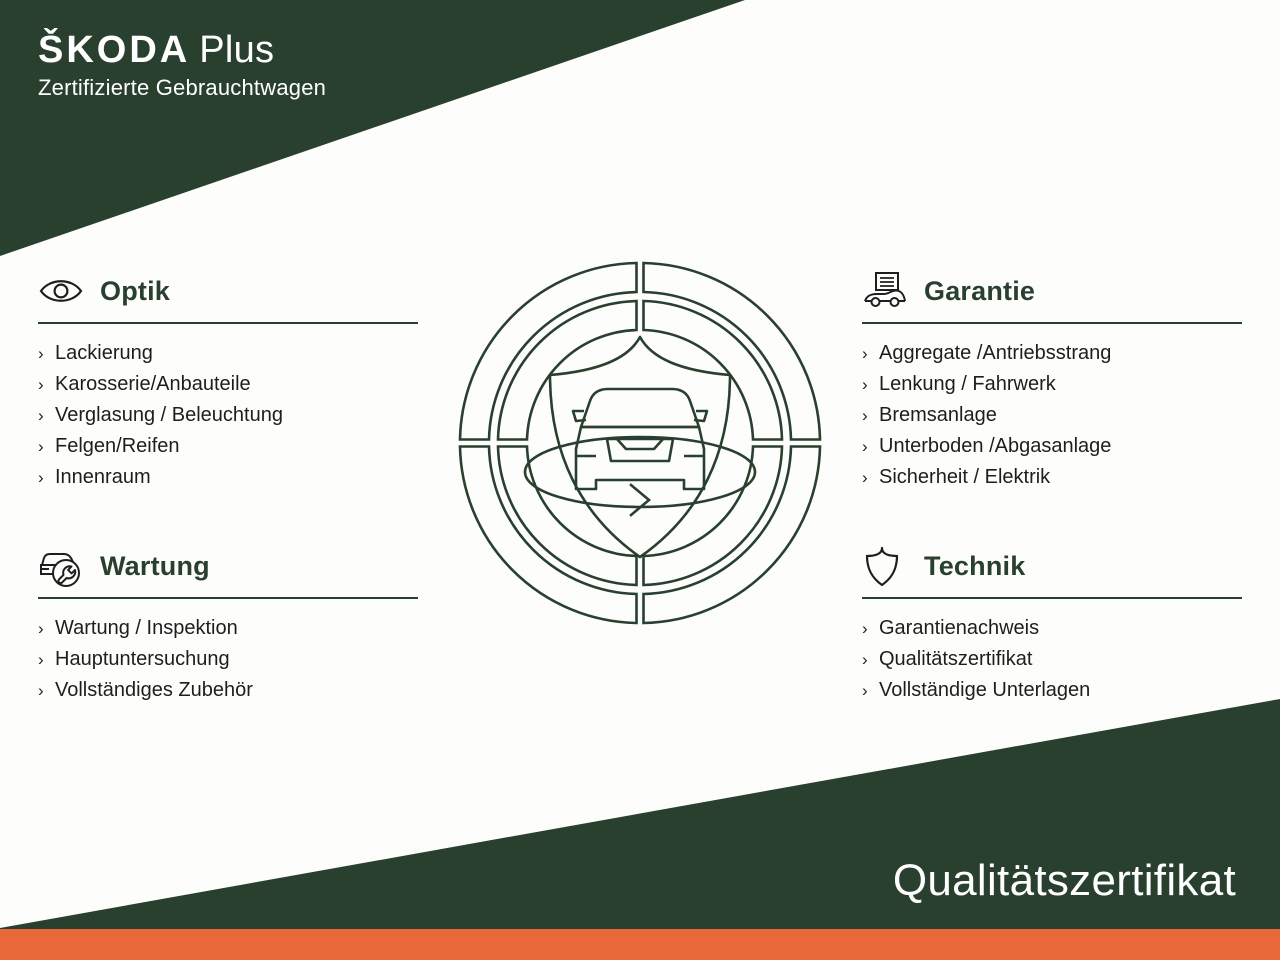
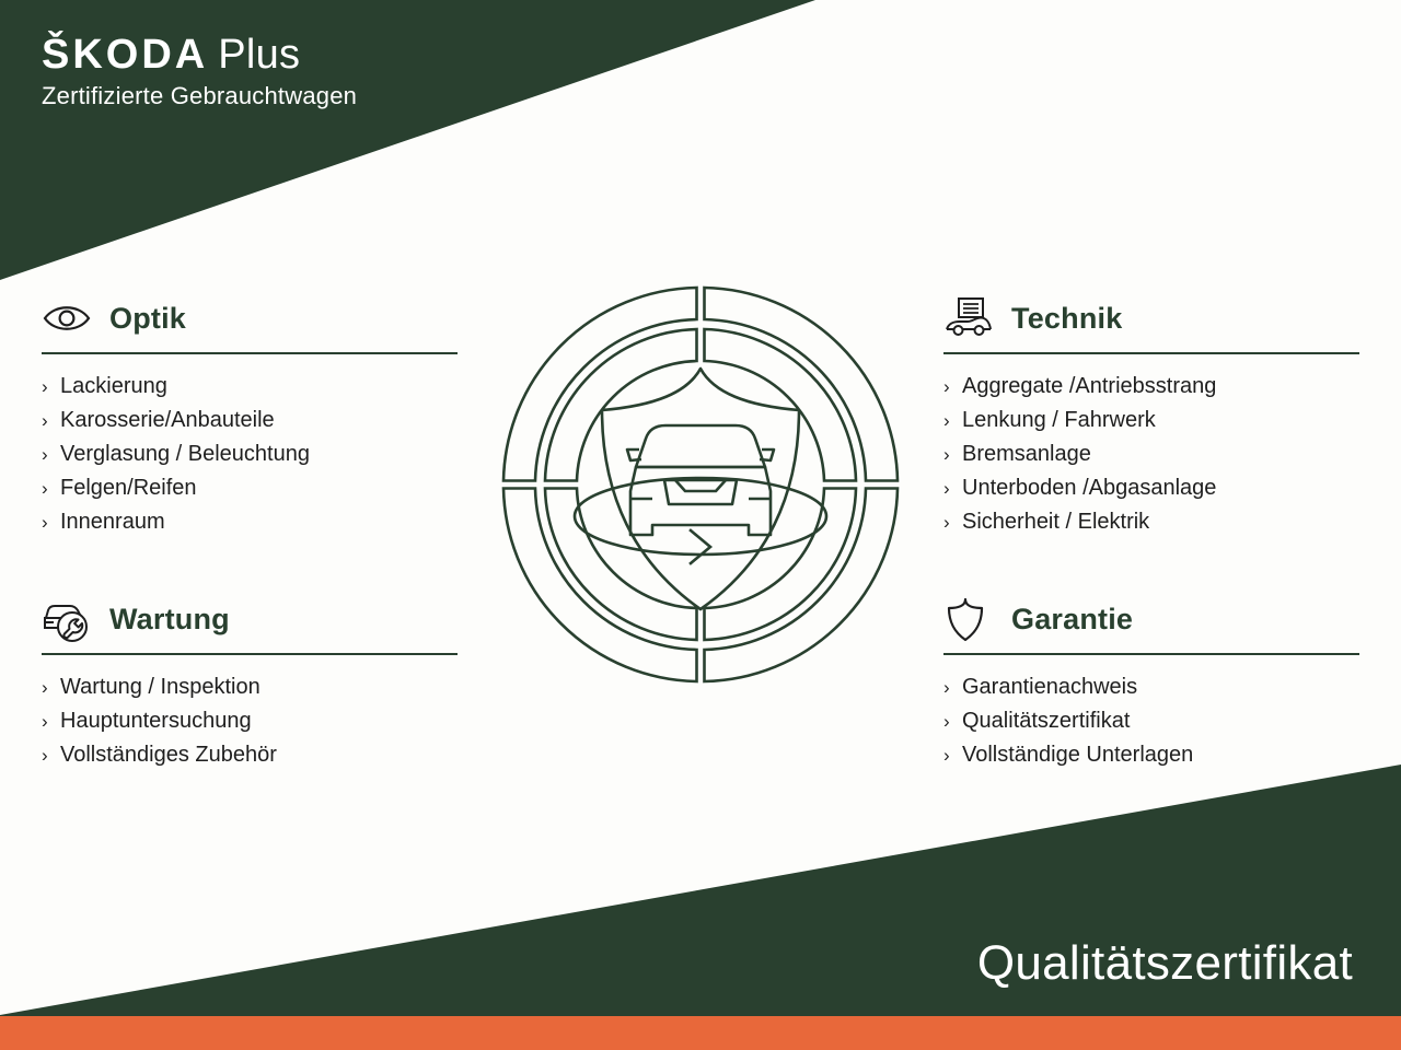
  ŠKODA Plus
  Zertifizierte Gebrauchtwagen
  Optik
  ›
  Lackierung
  ›
  Karosserie/Anbauteile
  ›
  Verglasung / Beleuchtung
  ›
  Felgen/Reifen
  ›
  Innenraum
  Wartung
  ›
  Wartung / Inspektion
  ›
  Hauptuntersuchung
  ›
  Vollständiges Zubehör
- Garantie
+ Technik
  ›
  Aggregate /Antriebsstrang
  ›
  Lenkung / Fahrwerk
  ›
  Bremsanlage
  ›
  Unterboden /Abgasanlage
  ›
  Sicherheit / Elektrik
- Technik
+ Garantie
  ›
  Garantienachweis
  ›
  Qualitätszertifikat
  ›
  Vollständige Unterlagen
  Qualitätszertifikat
